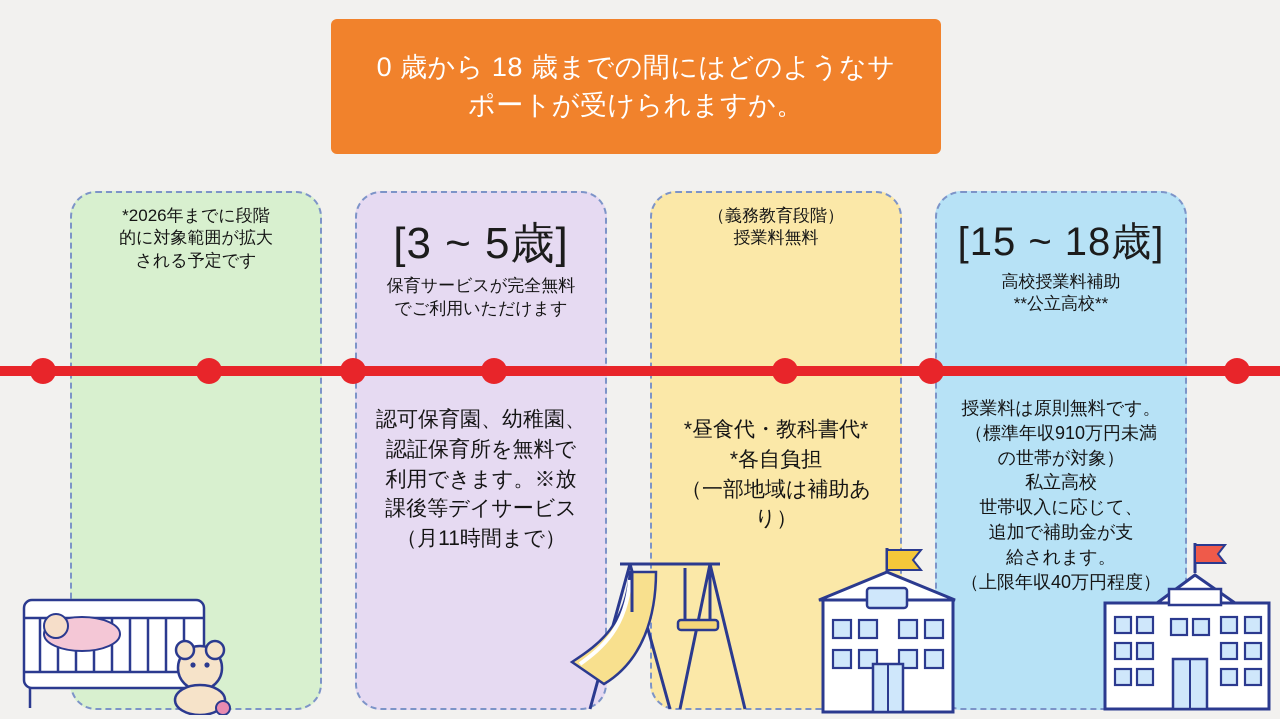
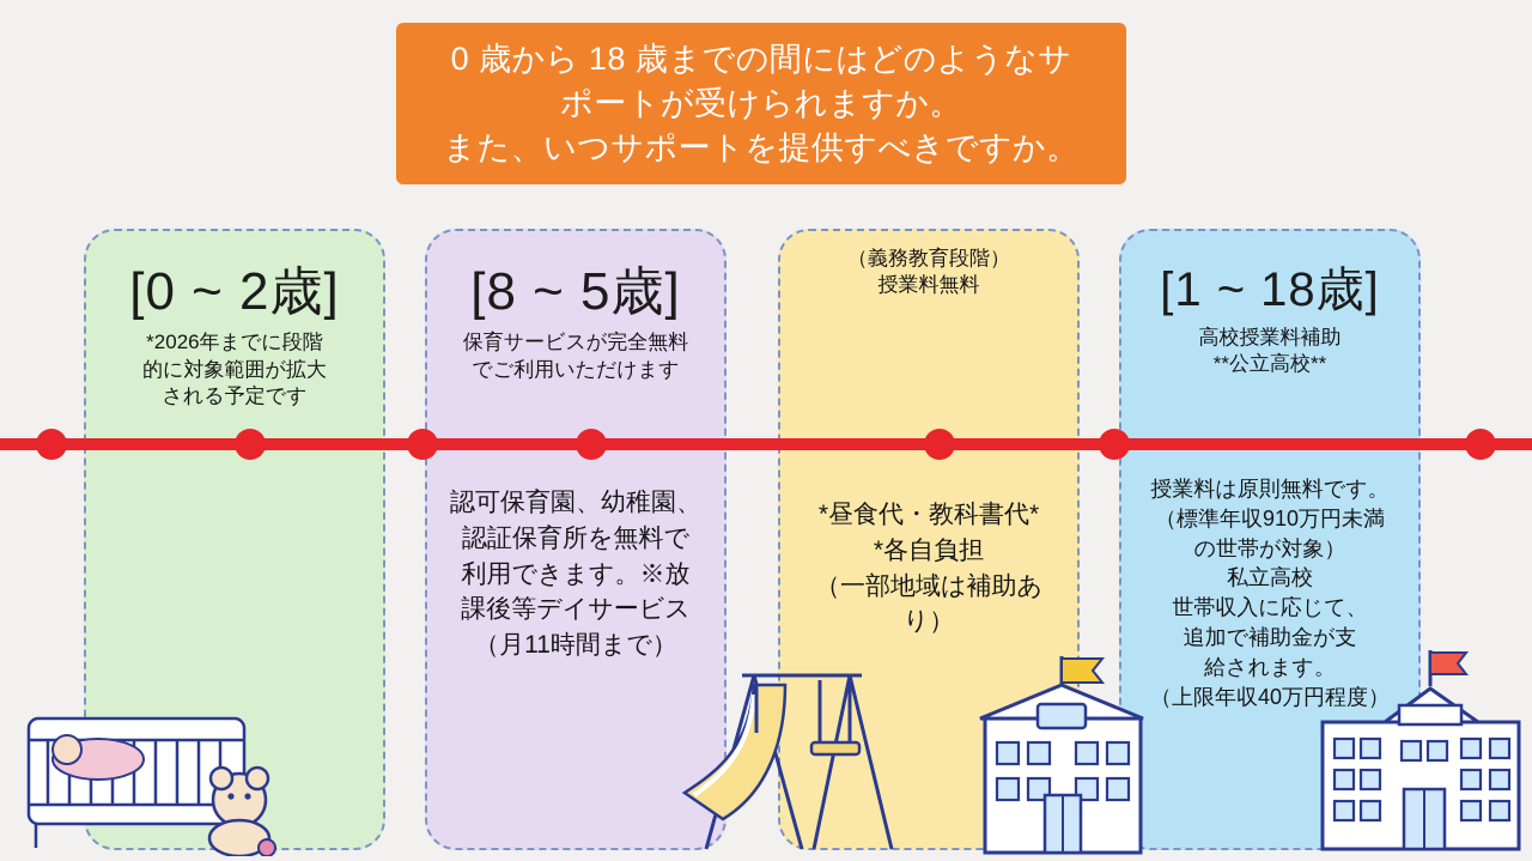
  0 歳から 18 歳までの間にはどのようなサ
  ポートが受けられますか。
+ また、いつサポートを提供すべきですか。
+ [0 ~ 2歳]
  *2026年までに段階
  的に対象範囲が拡大
  される予定です
- [3 ~ 5歳]
+ [8 ~ 5歳]
  保育サービスが完全無料
  でご利用いただけます
  認可保育園、幼稚園、
  認証保育所を無料で
  利用できます。※放
  課後等デイサービス
  （月11時間まで）
  （義務教育段階）
  授業料無料
  *昼食代・教科書代*
  *各自負担
  （一部地域は補助あり）
- [15 ~ 18歳]
+ [1 ~ 18歳]
  高校授業料補助
  **公立高校**
  授業料は原則無料です。
  （標準年収910万円未満
  の世帯が対象）
  私立高校
  世帯収入に応じて、
  追加で補助金が支
  給されます。
  （上限年収40万円程度）
